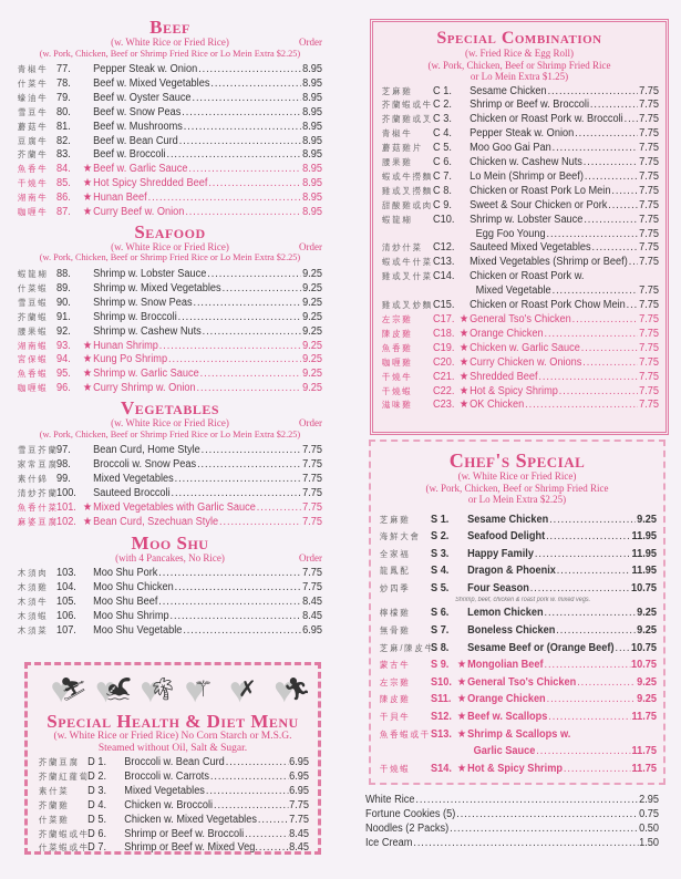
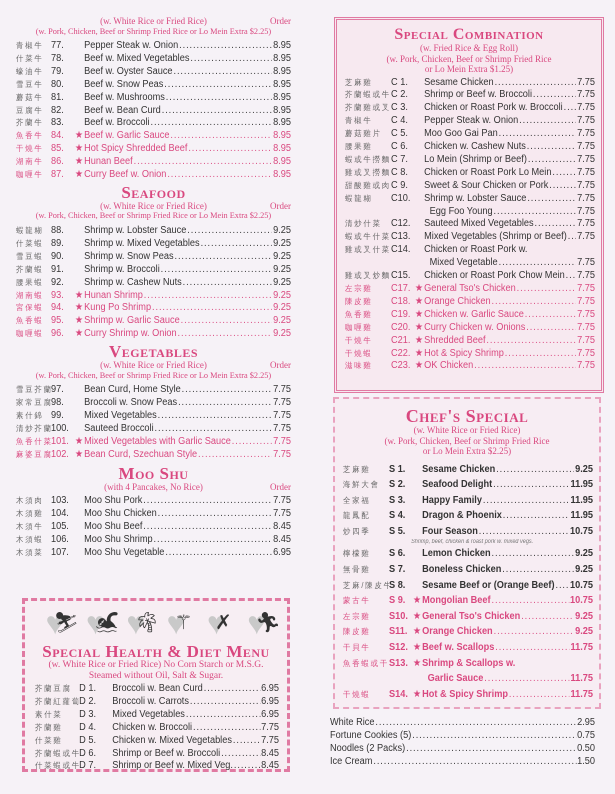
- Beef
  (w. White Rice or Fried Rice)
  Order
  (w. Pork, Chicken, Beef or Shrimp Fried Rice or Lo Mein Extra $2.25)
  青椒牛
  77.
  Pepper Steak w. Onion
  8.95
  什菜牛
  78.
  Beef w. Mixed Vegetables
  8.95
  蠔油牛
  79.
  Beef w. Oyster Sauce
  8.95
  雪豆牛
  80.
  Beef w. Snow Peas
  8.95
  蘑菇牛
  81.
  Beef w. Mushrooms
  8.95
  豆腐牛
  82.
  Beef w. Bean Curd
  8.95
  芥蘭牛
  83.
  Beef w. Broccoli
  8.95
  魚香牛
  84.
  ★
  Beef w. Garlic Sauce
  8.95
  干燒牛
  85.
  ★
  Hot Spicy Shredded Beef
  8.95
  湖南牛
  86.
  ★
  Hunan Beef
  8.95
  咖喱牛
  87.
  ★
  Curry Beef w. Onion
  8.95
  Seafood
  (w. White Rice or Fried Rice)
  Order
  (w. Pork, Chicken, Beef or Shrimp Fried Rice or Lo Mein Extra $2.25)
  蝦龍糊
  88.
  Shrimp w. Lobster Sauce
  9.25
  什菜蝦
  89.
  Shrimp w. Mixed Vegetables
  9.25
  雪豆蝦
  90.
  Shrimp w. Snow Peas
  9.25
  芥蘭蝦
  91.
  Shrimp w. Broccoli
  9.25
  腰果蝦
  92.
  Shrimp w. Cashew Nuts
  9.25
  湖南蝦
  93.
  ★
  Hunan Shrimp
  9.25
  宮保蝦
  94.
  ★
  Kung Po Shrimp
  9.25
  魚香蝦
  95.
  ★
  Shrimp w. Garlic Sauce
  9.25
  咖喱蝦
  96.
  ★
  Curry Shrimp w. Onion
  9.25
  Vegetables
  (w. White Rice or Fried Rice)
  Order
  (w. Pork, Chicken, Beef or Shrimp Fried Rice or Lo Mein Extra $2.25)
  雪豆芥蘭
  97.
  Bean Curd, Home Style
  7.75
  家常豆腐
  98.
  Broccoli w. Snow Peas
  7.75
  素什錦
  99.
  Mixed Vegetables
  7.75
  清炒芥蘭
  100.
  Sauteed Broccoli
  7.75
  魚香什菜
  101.
  ★
  Mixed Vegetables with Garlic Sauce
  7.75
  麻婆豆腐
  102.
  ★
  Bean Curd, Szechuan Style
  7.75
  Moo Shu
  (with 4 Pancakes, No Rice)
  Order
  木須肉
  103.
  Moo Shu Pork
  7.75
  木須雞
  104.
  Moo Shu Chicken
  7.75
  木須牛
  105.
  Moo Shu Beef
  8.45
  木須蝦
  106.
  Moo Shu Shrimp
  8.45
  木須菜
  107.
  Moo Shu Vegetable
  6.95
  ♥
  ⛷
  ♥
  🏊︎
  ♥
  🌴︎
  ♥
  ⚚
  ♥
  ✗
  ♥
  🏃︎
  Special Health & Diet Menu
  (w. White Rice or Fried Rice) No Corn Starch or M.S.G.
  Steamed without Oil, Salt & Sugar.
  芥蘭豆腐
  D 1.
  Broccoli w. Bean Curd
  6.95
  芥蘭紅蘿蔔
  D 2.
  Broccoli w. Carrots
  6.95
  素什菜
  D 3.
  Mixed Vegetables
  6.95
  芥蘭雞
  D 4.
  Chicken w. Broccoli
  7.75
  什菜雞
  D 5.
  Chicken w. Mixed Vegetables
  7.75
  芥蘭蝦或牛
  D 6.
  Shrimp or Beef w. Broccoli
  8.45
  什菜蝦或牛
  D 7.
  Shrimp or Beef w. Mixed Veg.
  8.45
  Special Combination
  (w. Fried Rice & Egg Roll)
  (w. Pork, Chicken, Beef or Shrimp Fried Rice
  or Lo Mein Extra $1.25)
  芝麻雞
  C 1.
  Sesame Chicken
  7.75
  芥蘭蝦或牛
  C 2.
  Shrimp or Beef w. Broccoli
  7.75
  芥蘭雞或叉
  C 3.
  Chicken or Roast Pork w. Broccoli
  7.75
  青椒牛
  C 4.
  Pepper Steak w. Onion
  7.75
  蘑菇雞片
  C 5.
  Moo Goo Gai Pan
  7.75
  腰果雞
  C 6.
  Chicken w. Cashew Nuts
  7.75
  蝦或牛撈麵
  C 7.
  Lo Mein (Shrimp or Beef)
  7.75
  雞或叉撈麵
  C 8.
  Chicken or Roast Pork Lo Mein
  7.75
  甜酸雞或肉
  C 9.
  Sweet & Sour Chicken or Pork
  7.75
  蝦龍糊
  C10.
  Shrimp w. Lobster Sauce
  7.75
  Egg Foo Young
  7.75
  清炒什菜
  C12.
  Sauteed Mixed Vegetables
  7.75
  蝦或牛什菜
  C13.
  Mixed Vegetables (Shrimp or Beef)
  7.75
  雞或叉什菜
  C14.
  Chicken or Roast Pork w.
  Mixed Vegetable
  7.75
  雞或叉炒麵
  C15.
  Chicken or Roast Pork Chow Mein
  7.75
  左宗雞
  C17.
  ★
  General Tso's Chicken
  7.75
  陳皮雞
  C18.
  ★
  Orange Chicken
  7.75
  魚香雞
  C19.
  ★
  Chicken w. Garlic Sauce
  7.75
  咖喱雞
  C20.
  ★
  Curry Chicken w. Onions
  7.75
  干燒牛
  C21.
  ★
  Shredded Beef
  7.75
  干燒蝦
  C22.
  ★
  Hot & Spicy Shrimp
  7.75
  滋味雞
  C23.
  ★
  OK Chicken
  7.75
  Chef's Special
  (w. White Rice or Fried Rice)
  (w. Pork, Chicken, Beef or Shrimp Fried Rice
  or Lo Mein Extra $2.25)
  芝麻雞
  S 1.
  Sesame Chicken
  9.25
  海鮮大會
  S 2.
  Seafood Delight
  11.95
  全家福
  S 3.
  Happy Family
  11.95
  龍鳳配
  S 4.
  Dragon & Phoenix
  11.95
  炒四季
  S 5.
  Four Season
  10.75
  檸檬雞
  S 6.
  Lemon Chicken
  9.25
  無骨雞
  S 7.
  Boneless Chicken
  9.25
  芝麻/陳皮牛
  S 8.
  Sesame Beef or (Orange Beef)
  10.75
  蒙古牛
  S 9.
  ★
  Mongolian Beef
  10.75
  左宗雞
  S10.
  ★
  General Tso's Chicken
  9.25
  陳皮雞
  S11.
  ★
  Orange Chicken
  9.25
  干貝牛
  S12.
  ★
  Beef w. Scallops
  11.75
  魚香蝦或干
  S13.
  ★
  Shrimp & Scallops w.
  Garlic Sauce
  11.75
  干燒蝦
  S14.
  ★
  Hot & Spicy Shrimp
  11.75
  White Rice
  2.95
  Fortune Cookies (5)
  0.75
  Noodles (2 Packs)
  0.50
  Ice Cream
  1.50
